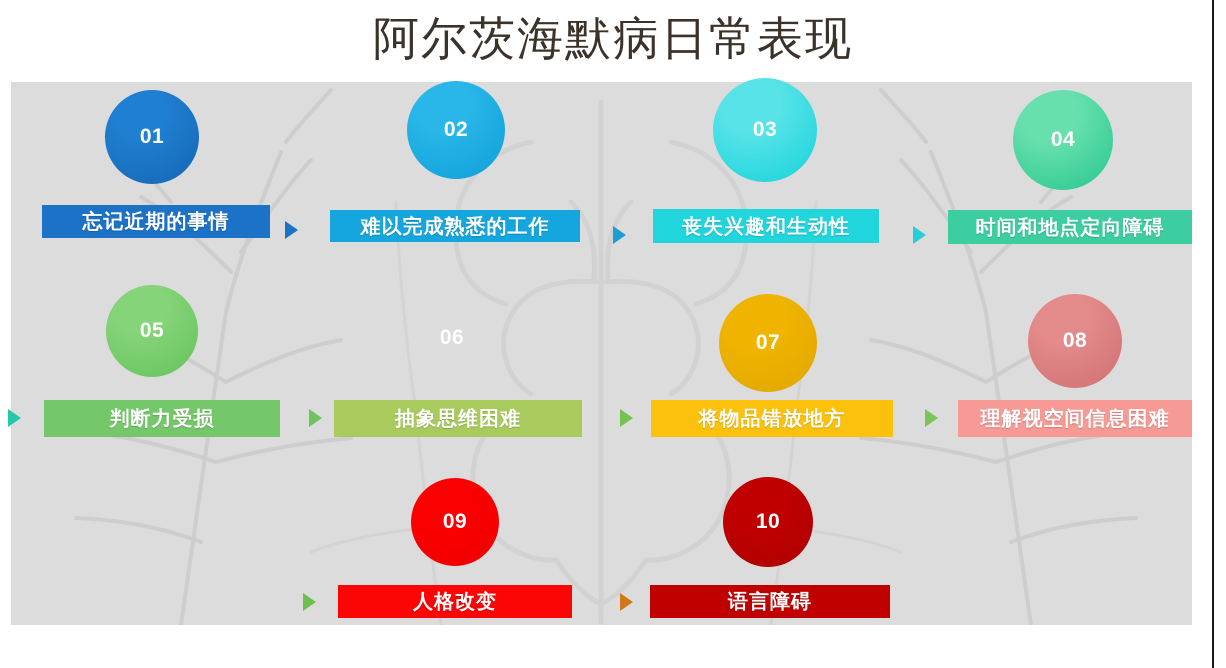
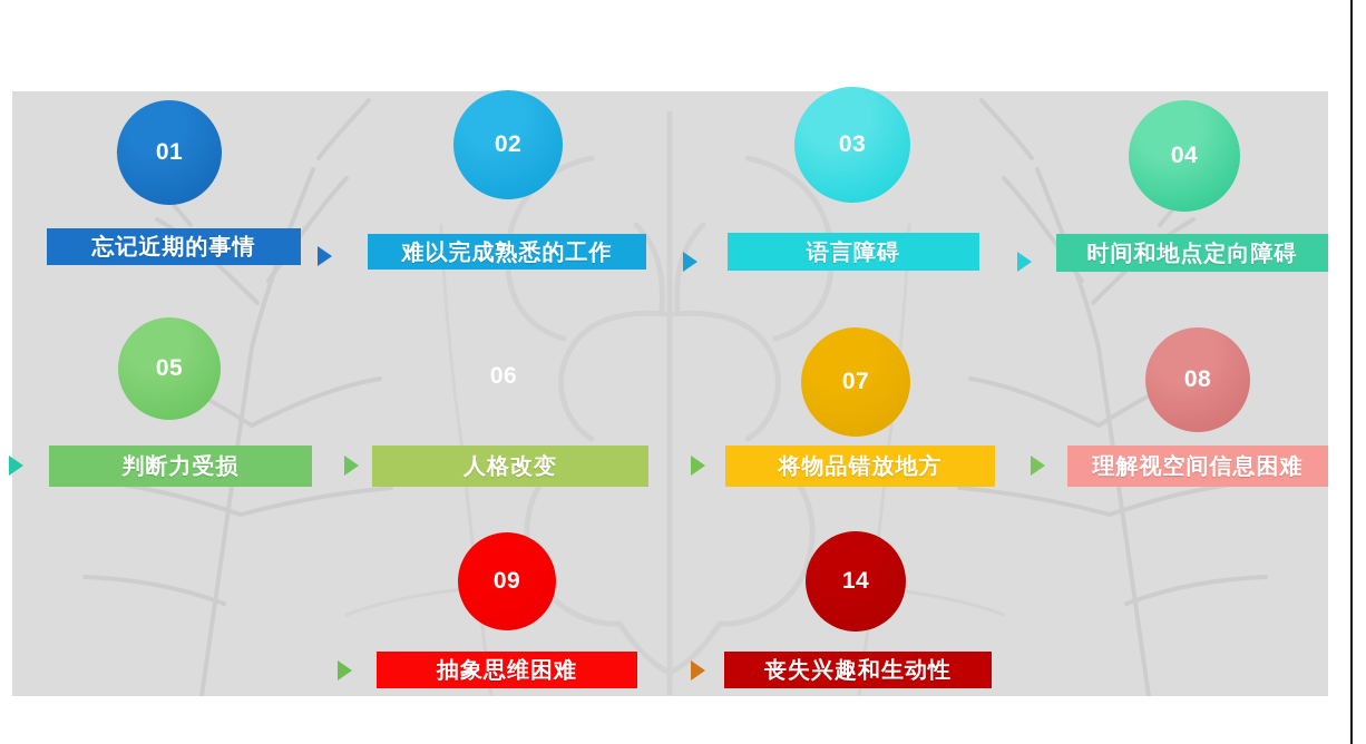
- 阿尔茨海默病日常表现
  01
  忘记近期的事情
  02
  难以完成熟悉的工作
  03
- 丧失兴趣和生动性
+ 语言障碍
  04
  时间和地点定向障碍
  05
  判断力受损
  06
- 抽象思维困难
+ 人格改变
  07
  将物品错放地方
  08
  理解视空间信息困难
  09
- 人格改变
+ 抽象思维困难
- 10
+ 14
- 语言障碍
+ 丧失兴趣和生动性
